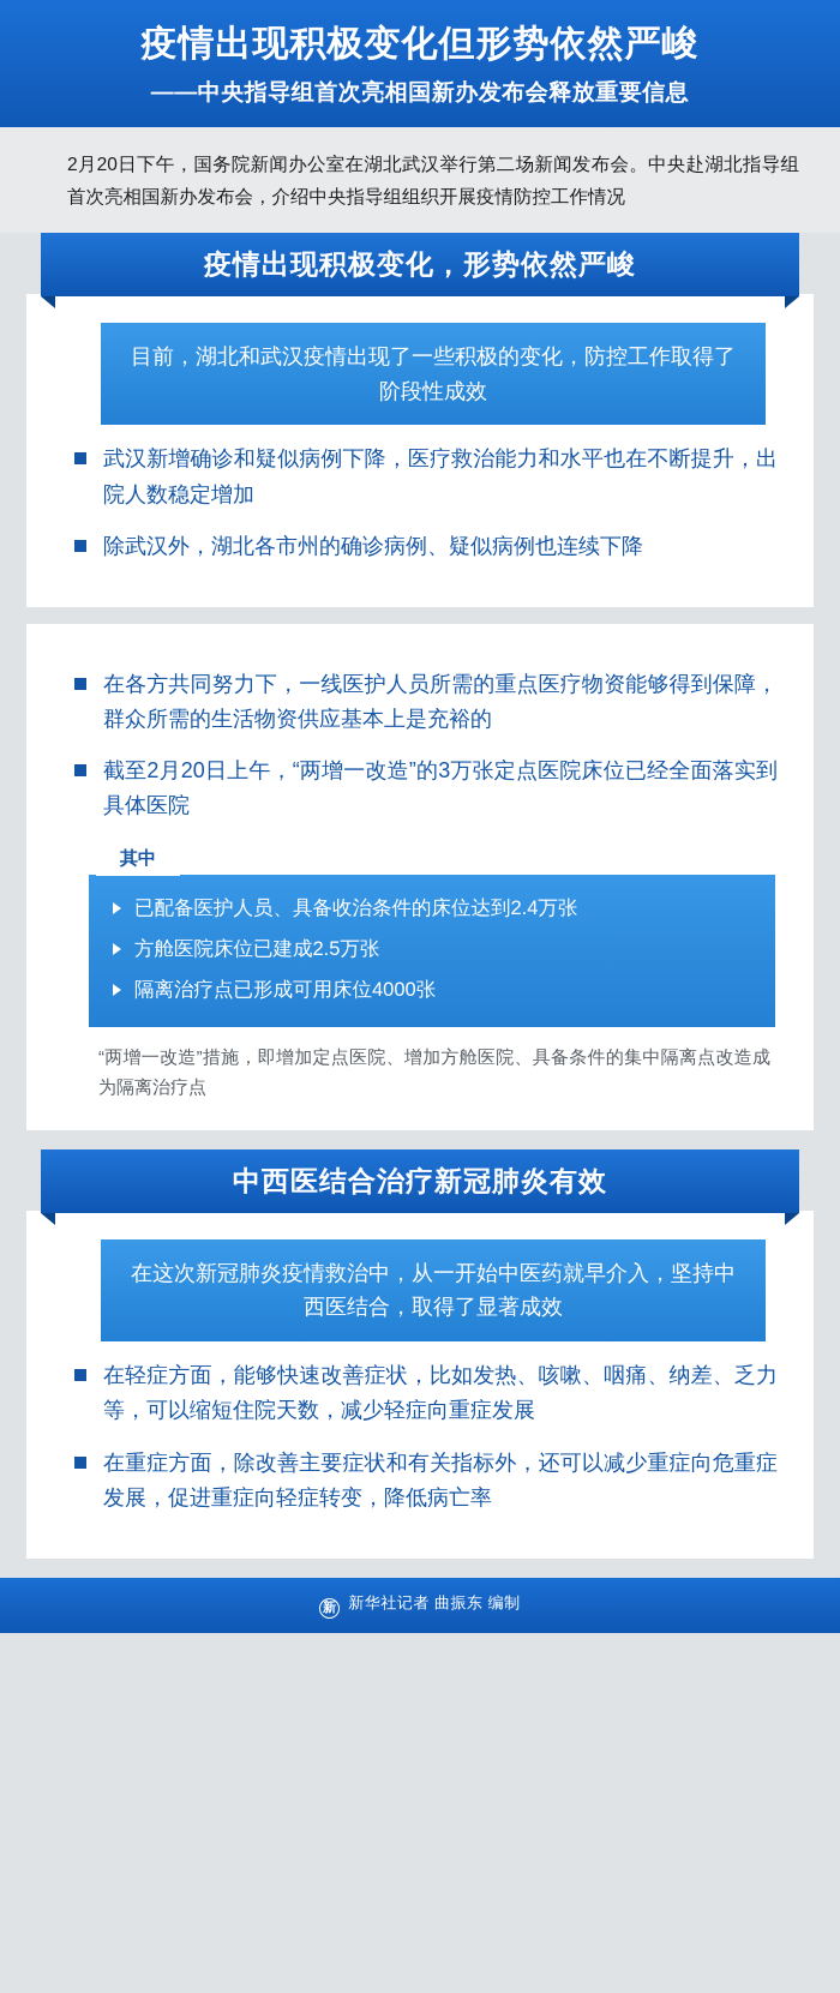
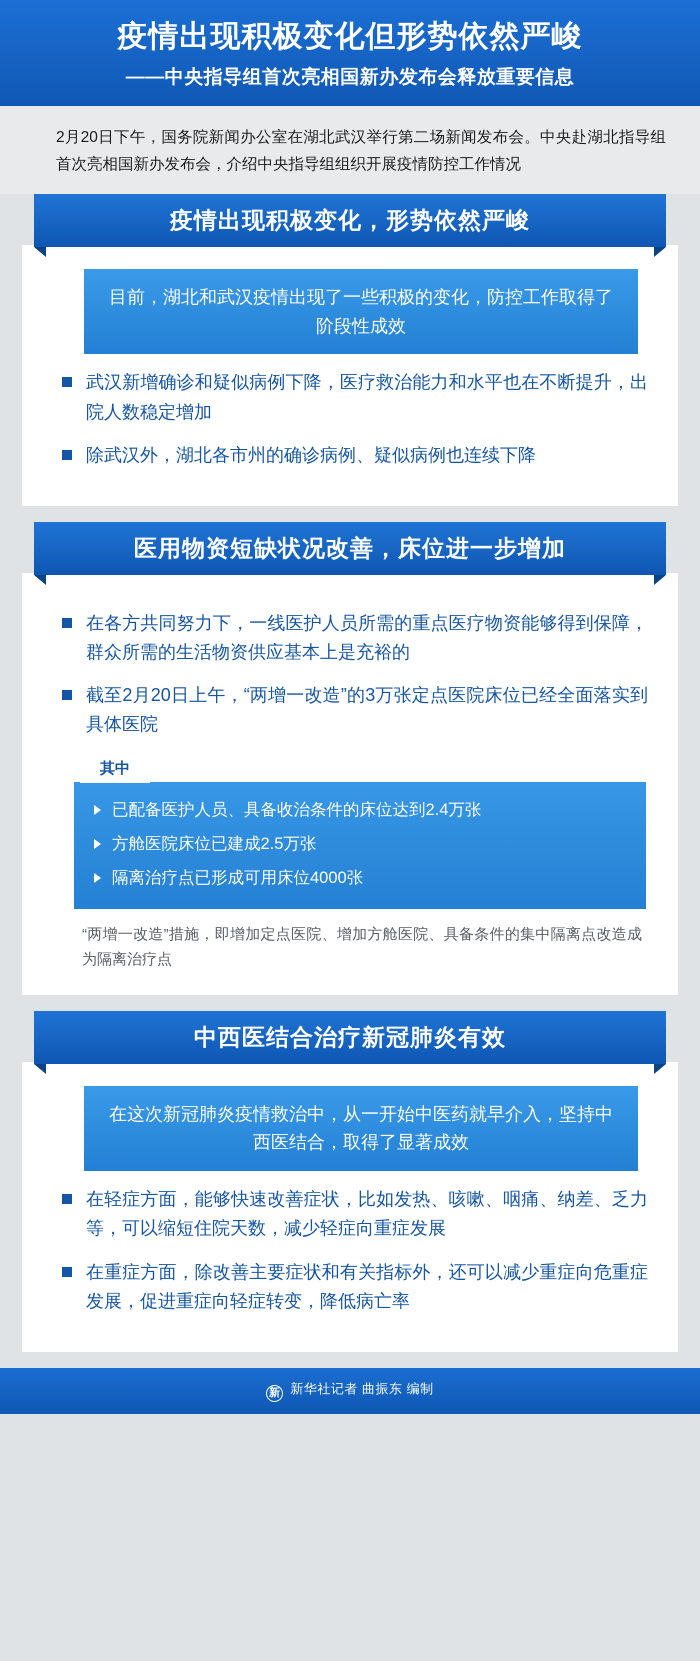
  疫情出现积极变化但形势依然严峻
  ——中央指导组首次亮相国新办发布会释放重要信息
  2月20日下午，国务院新闻办公室在湖北武汉举行第二场新闻发布会。中央赴湖北指导组首次亮相国新办发布会，介绍中央指导组组织开展疫情防控工作情况
  疫情出现积极变化，形势依然严峻
  目前，湖北和武汉疫情出现了一些积极的变化，防控工作取得了阶段性成效
  武汉新增确诊和疑似病例下降，医疗救治能力和水平也在不断提升，出院人数稳定增加
  除武汉外，湖北各市州的确诊病例、疑似病例也连续下降
+ 医用物资短缺状况改善，床位进一步增加
  在各方共同努力下，一线医护人员所需的重点医疗物资能够得到保障，群众所需的生活物资供应基本上是充裕的
  截至2月20日上午，“两增一改造”的3万张定点医院床位已经全面落实到具体医院
  其中
  已配备医护人员、具备收治条件的床位达到2.4万张
  方舱医院床位已建成2.5万张
  隔离治疗点已形成可用床位4000张
  “两增一改造”措施，即增加定点医院、增加方舱医院、具备条件的集中隔离点改造成为隔离治疗点
  中西医结合治疗新冠肺炎有效
  在这次新冠肺炎疫情救治中，从一开始中医药就早介入，坚持中西医结合，取得了显著成效
  在轻症方面，能够快速改善症状，比如发热、咳嗽、咽痛、纳差、乏力等，可以缩短住院天数，减少轻症向重症发展
  在重症方面，除改善主要症状和有关指标外，还可以减少重症向危重症发展，促进重症向轻症转变，降低病亡率
  新 新华社记者 曲振东 编制
